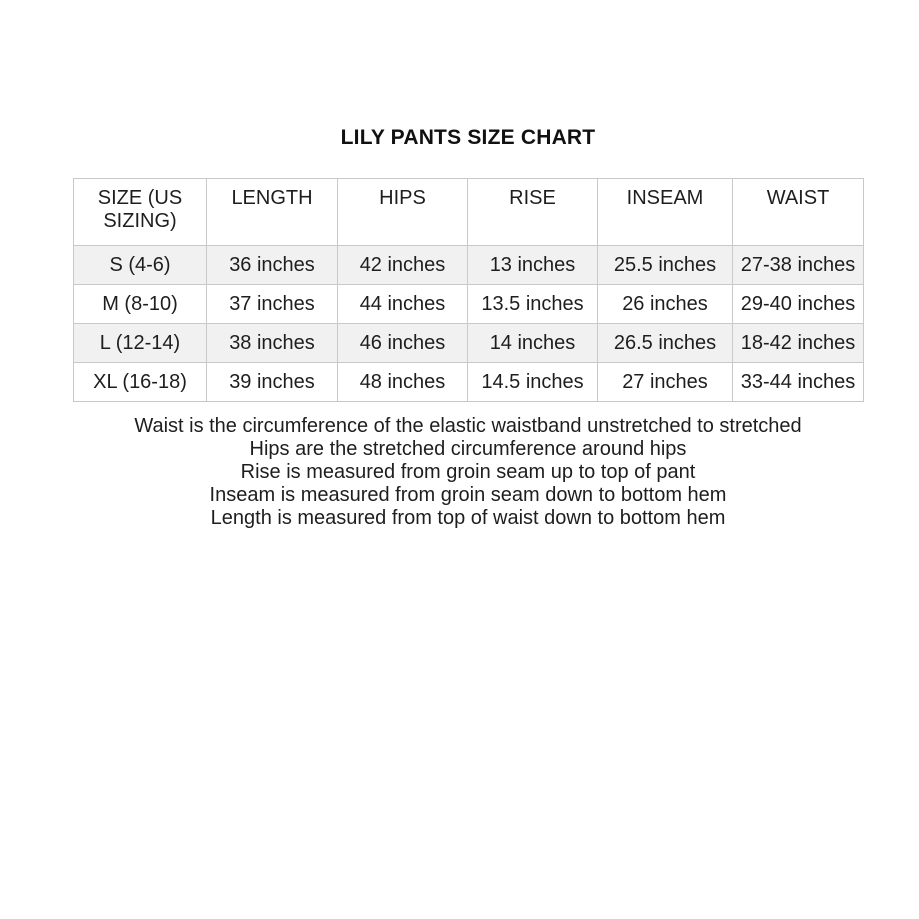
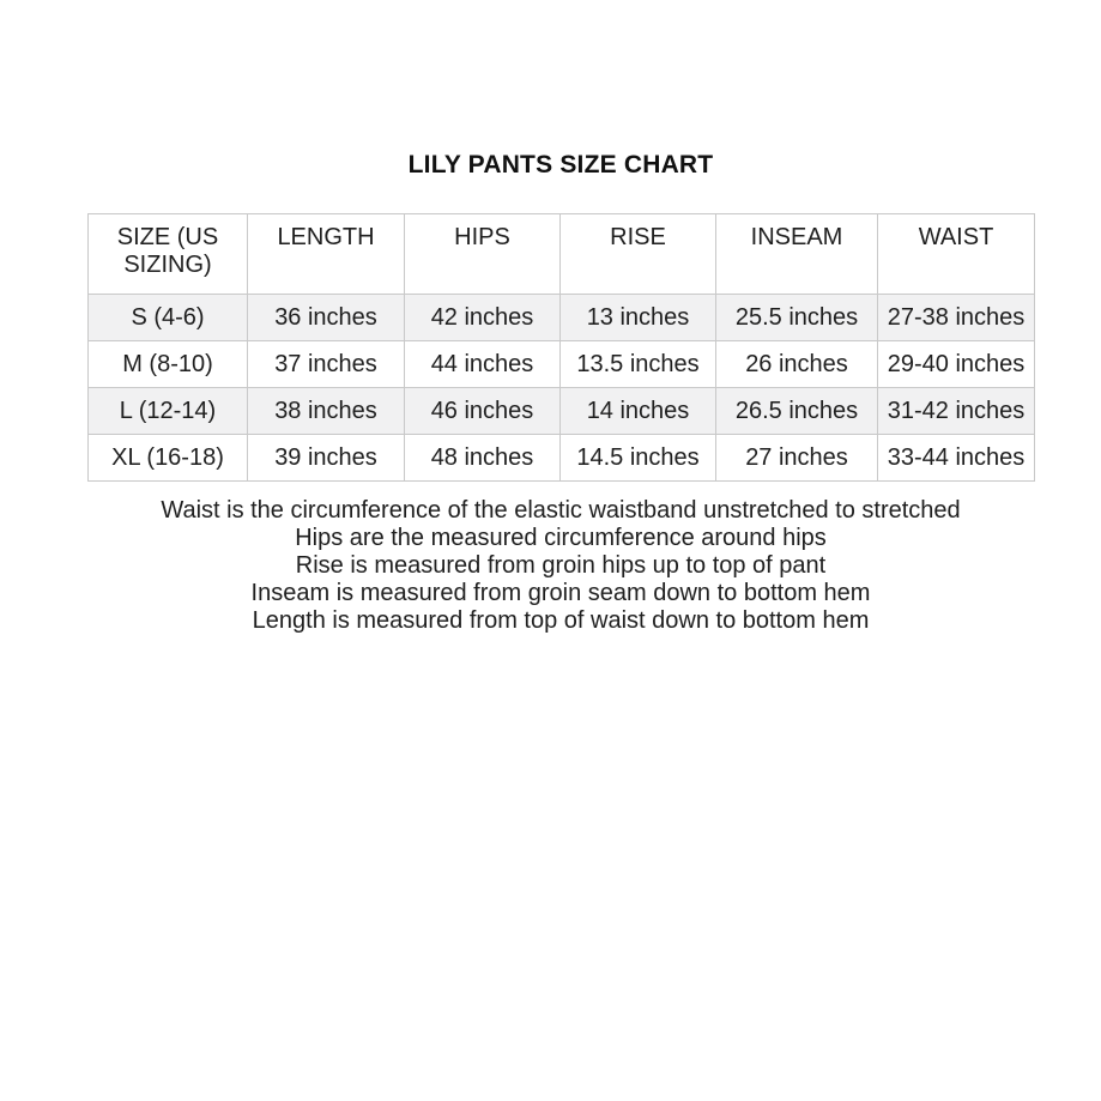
  LILY PANTS SIZE CHART
  SIZE (US SIZING)	LENGTH	HIPS	RISE	INSEAM	WAIST
  S (4-6)	36 inches	42 inches	13 inches	25.5 inches	27-38 inches
  M (8-10)	37 inches	44 inches	13.5 inches	26 inches	29-40 inches
- L (12-14)	38 inches	46 inches	14 inches	26.5 inches	18-42 inches
+ L (12-14)	38 inches	46 inches	14 inches	26.5 inches	31-42 inches
  XL (16-18)	39 inches	48 inches	14.5 inches	27 inches	33-44 inches
  Waist is the circumference of the elastic waistband unstretched to stretched
- Hips are the stretched circumference around hips
+ Hips are the measured circumference around hips
- Rise is measured from groin seam up to top of pant
+ Rise is measured from groin hips up to top of pant
  Inseam is measured from groin seam down to bottom hem
  Length is measured from top of waist down to bottom hem
